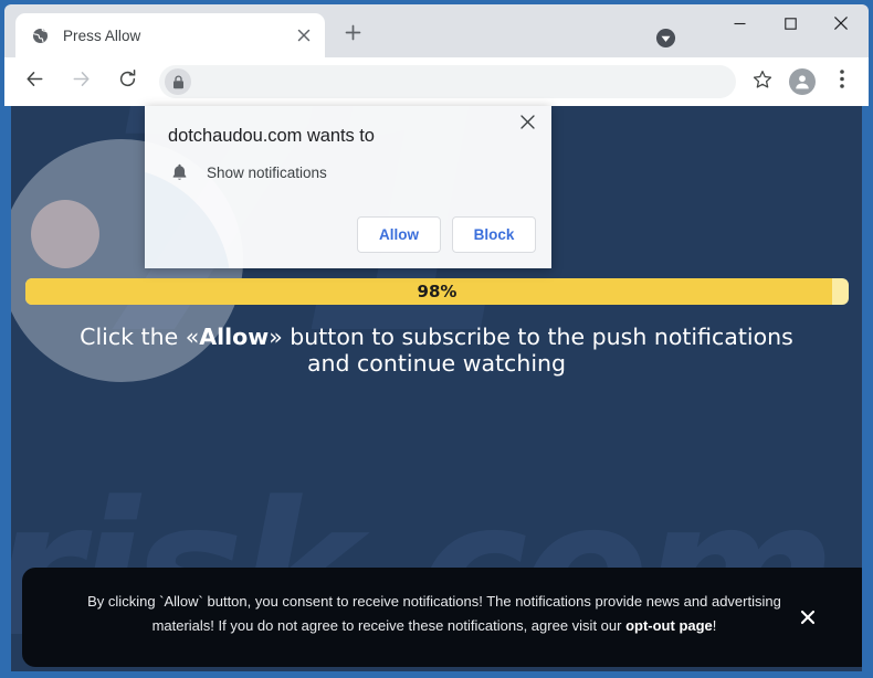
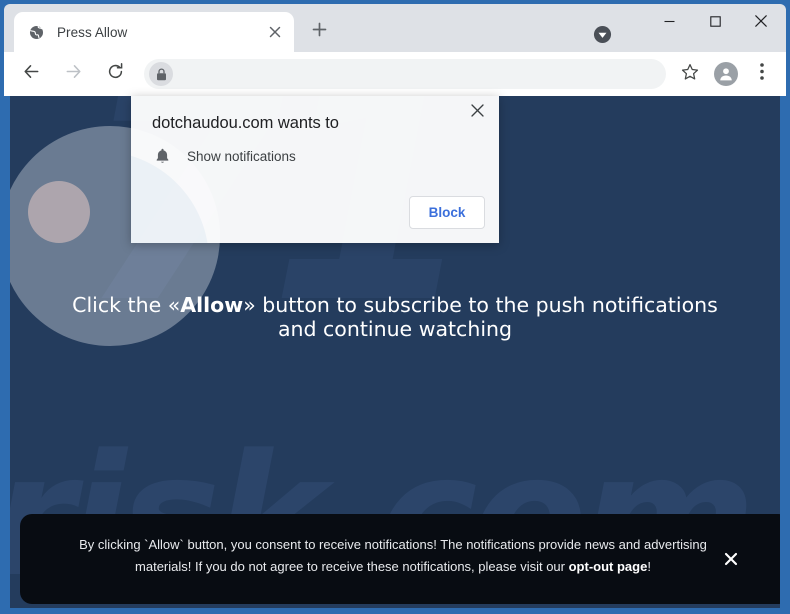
  Press Allow
- 98%
  Click the «Allow» button to subscribe to the push notifications and continue watching
- By clicking `Allow` button, you consent to receive notifications! The notifications provide news and advertising materials! If you do not agree to receive these notifications, agree visit our opt-out page!
+ By clicking `Allow` button, you consent to receive notifications! The notifications provide news and advertising materials! If you do not agree to receive these notifications, please visit our opt-out page!
  dotchaudou.com wants to
  Show notifications
- Allow
  Block
